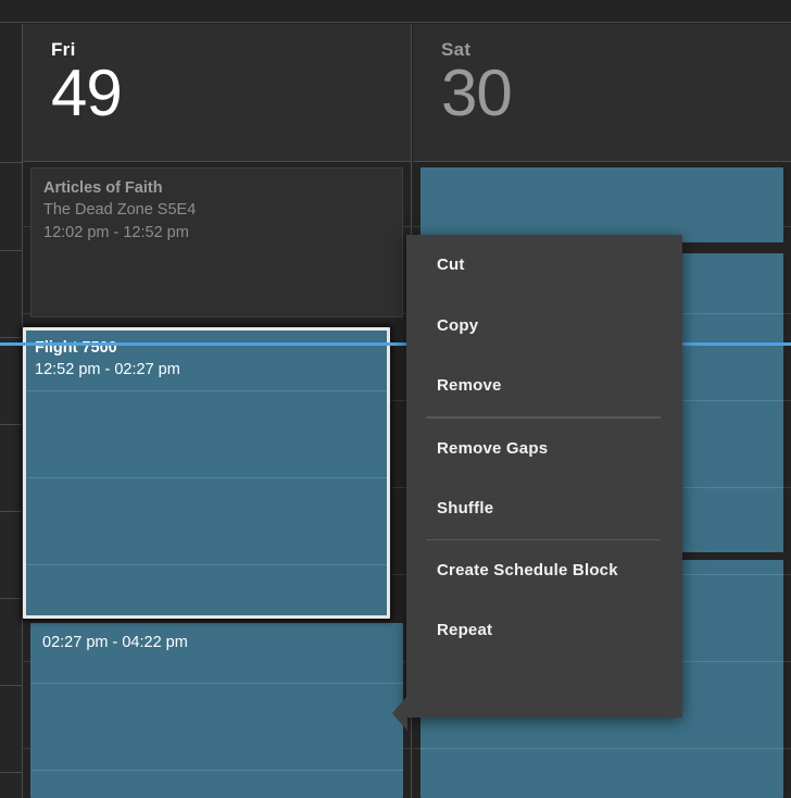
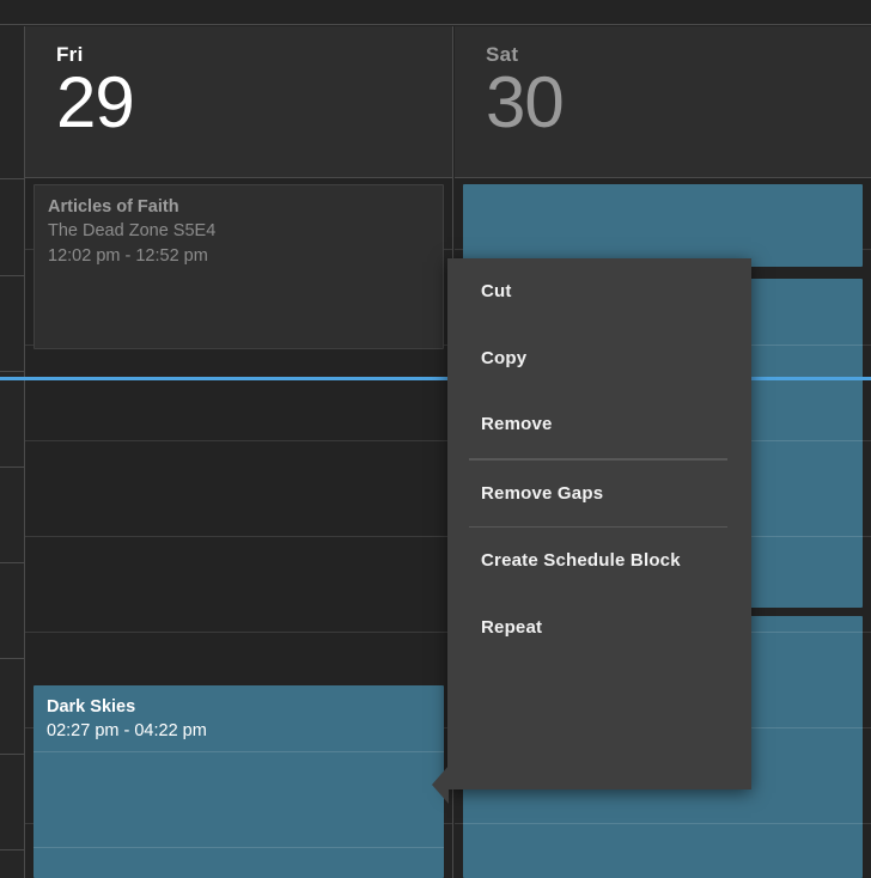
  Fri
- 49
+ 29
  Sat
  30
  Articles of Faith
  The Dead Zone S5E4
  12:02 pm - 12:52 pm
+ Dark Skies
  02:27 pm - 04:22 pm
- Flight 7500
- 12:52 pm - 02:27 pm
  Cut
  Copy
  Remove
  Remove Gaps
- Shuffle
  Create Schedule Block
  Repeat
